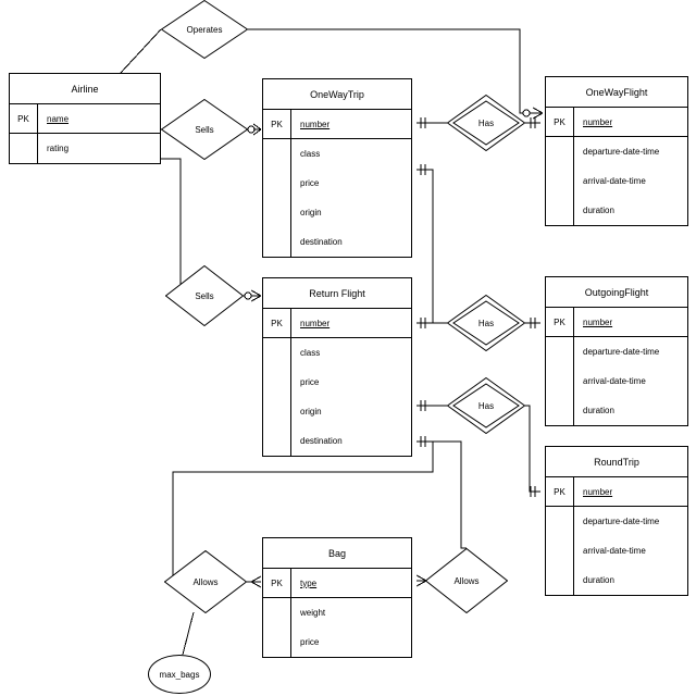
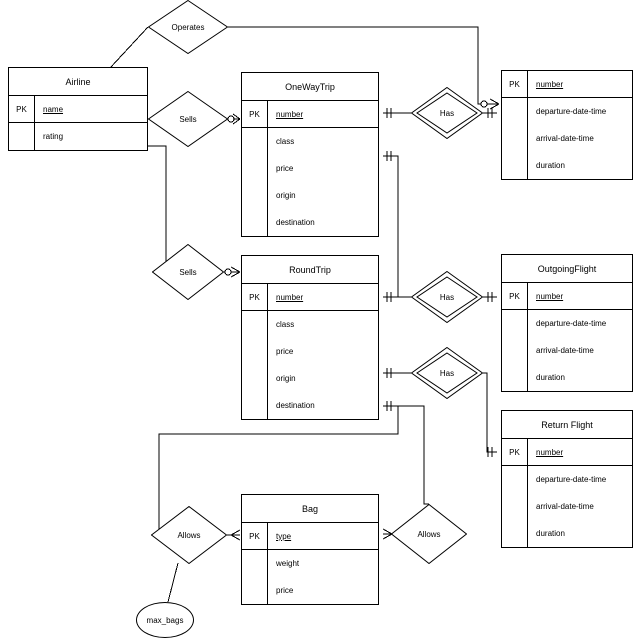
  Airline
  PK
  name
  rating
  OneWayTrip
  PK
  number
  class
  price
  origin
  destination
- Return Flight
+ RoundTrip
  PK
  number
  class
  price
  origin
  destination
- OneWayFlight
  PK
  number
  departure-date-time
  arrival-date-time
  duration
  OutgoingFlight
  PK
  number
  departure-date-time
  arrival-date-time
  duration
- RoundTrip
+ Return Flight
  PK
  number
  departure-date-time
  arrival-date-time
  duration
  Bag
  PK
  type
  weight
  price
  Operates
  Sells
  Sells
  Has
  Has
  Has
  Allows
  Allows
  max_bags
